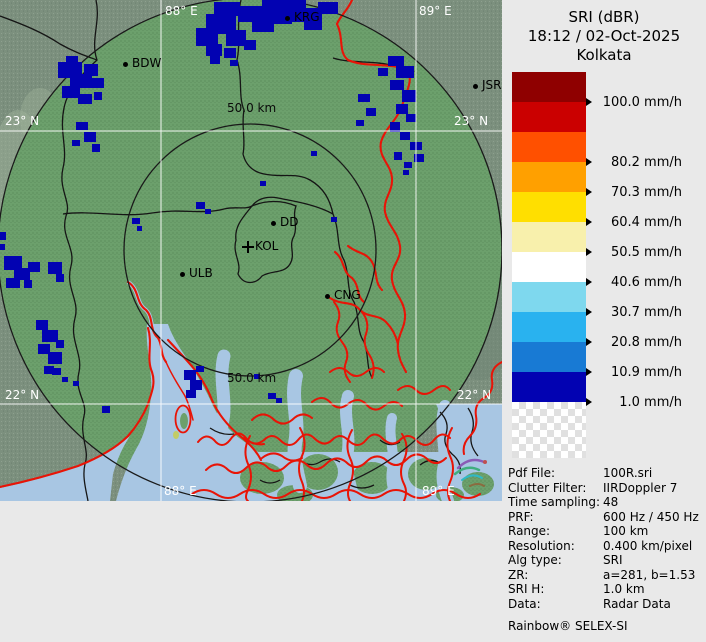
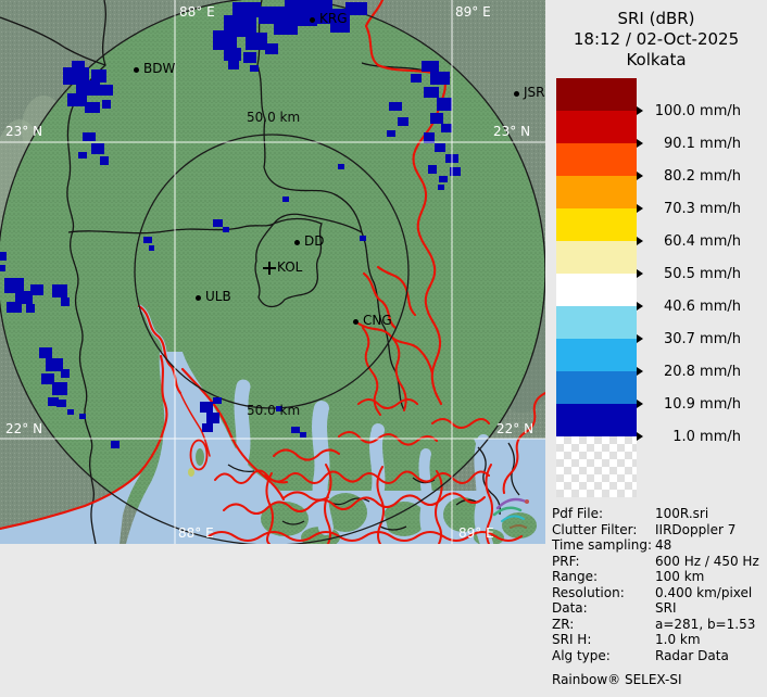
  88° E
  89° E
  88° E
  89° E
  23° N
  23° N
  22° N
  22° N
  50.0 km
  50.0 km
  BDW
  KRG
  JSR
  DD
  KOL
  ULB
  CNG
  SRI (dBR)
  18:12 / 02-Oct-2025
  Kolkata
  100.0 mm/h
+ 90.1 mm/h
  80.2 mm/h
  70.3 mm/h
  60.4 mm/h
  50.5 mm/h
  40.6 mm/h
  30.7 mm/h
  20.8 mm/h
  10.9 mm/h
  1.0 mm/h
  Pdf File:
  100R.sri
  Clutter Filter:
  IIRDoppler 7
  Time sampling:
  48
  PRF:
  600 Hz / 450 Hz
  Range:
  100 km
  Resolution:
  0.400 km/pixel
- Alg type:
+ Data:
  SRI
  ZR:
  a=281, b=1.53
  SRI H:
  1.0 km
- Data:
+ Alg type:
  Radar Data
  Rainbow® SELEX-SI
